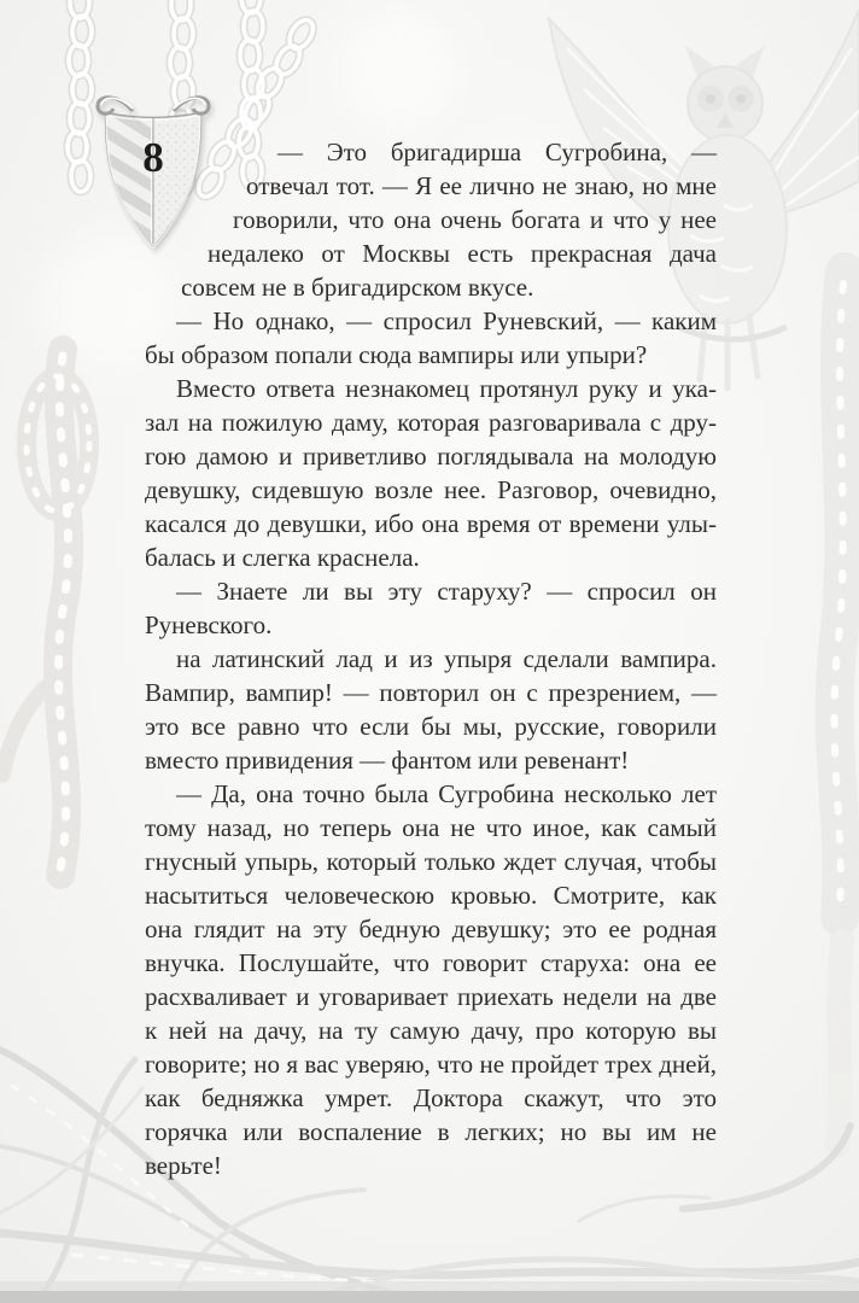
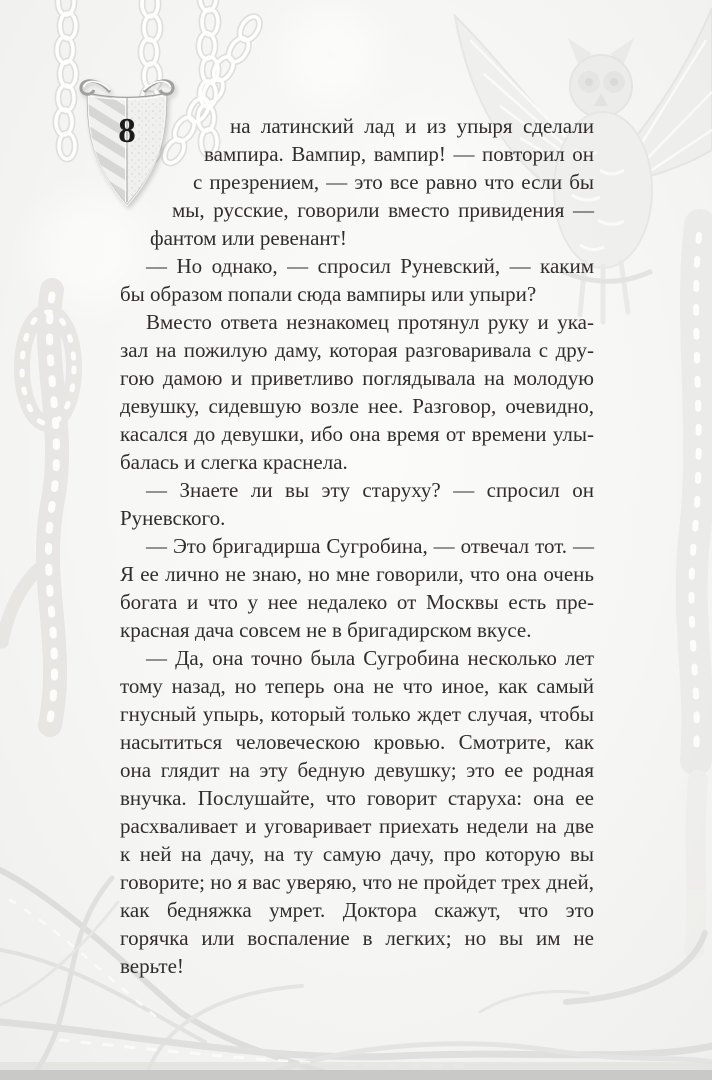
  8
- — Это бригадирша Сугробина, — отвечал тот. — Я ее лично не знаю, но мне говорили, что она очень богата и что у нее недалеко от Москвы есть пре­красная дача совсем не в бригадирском вкусе.
+ на латинский лад и из упыря сделали вампира. Вампир, вампир! — повторил он с презрением, — это все равно что если бы мы, русские, говорили вместо привидения — фантом или ревенант!
  — Но однако, — спросил Руневский, — каким бы образом попали сюда вампиры или упыри?
  Вместо ответа незнакомец протянул руку и ука­зал на пожилую даму, которая разговаривала с дру­гою дамою и приветливо поглядывала на молодую девушку, сидевшую возле нее. Разговор, очевидно, касался до девушки, ибо она время от времени улы­балась и слегка краснела.
  — Знаете ли вы эту старуху? — спросил он Руневского.
- на латинский лад и из упыря сделали вампира. Вампир, вампир! — повторил он с презрением, — это все равно что если бы мы, русские, говорили вместо привидения — фантом или ревенант!
+ — Это бригадирша Сугробина, — отвечал тот. — Я ее лично не знаю, но мне говорили, что она очень богата и что у нее недалеко от Москвы есть пре­красная дача совсем не в бригадирском вкусе.
  — Да, она точно была Сугробина несколь­ко лет тому назад, но теперь она не что иное, как самый гнусный упырь, который только ждет случая, чтобы насытиться человеческою кровью. Смотрите, как она глядит на эту бедную девушку; это ее родная внучка. Послушайте, что говорит старуха: она ее рас­хваливает и уговаривает приехать недели на две к ней на дачу, на ту самую дачу, про которую вы говорите; но я вас уверяю, что не пройдет трех дней, как бедняжка умрет. Доктора скажут, что это горячка или воспаление в легких; но вы им не верьте!
